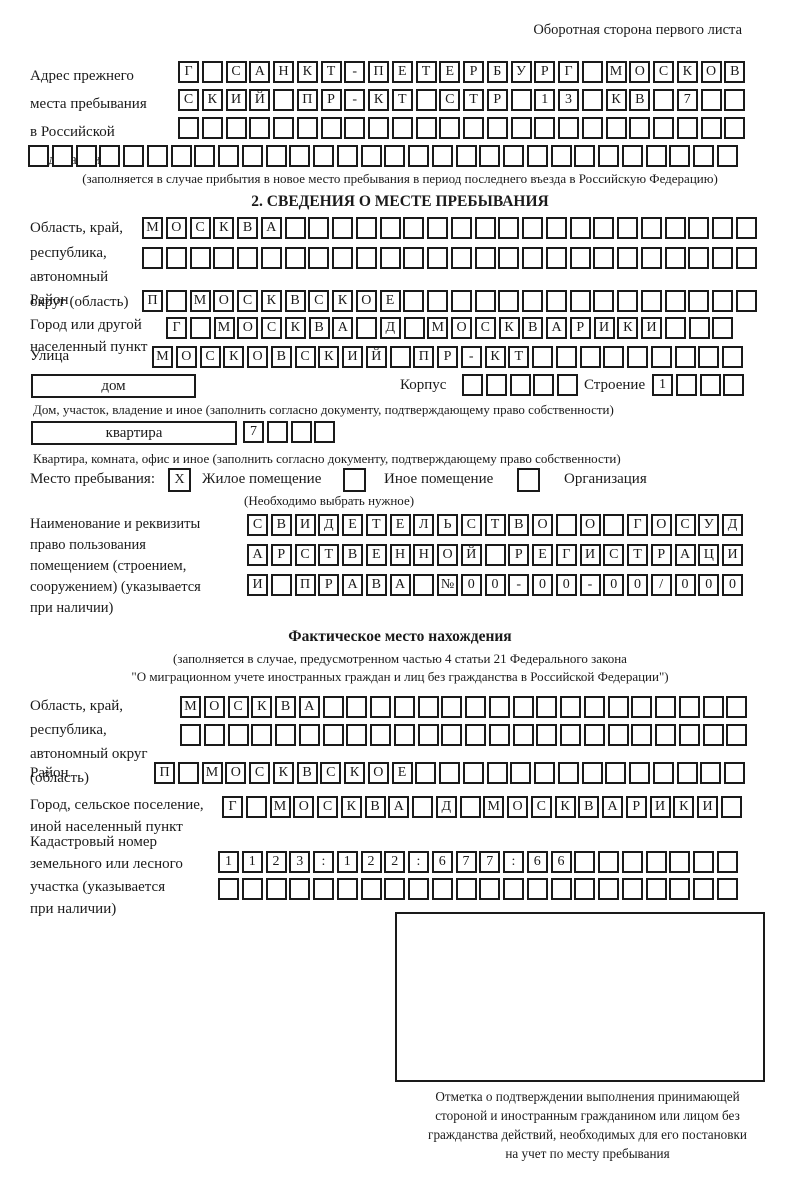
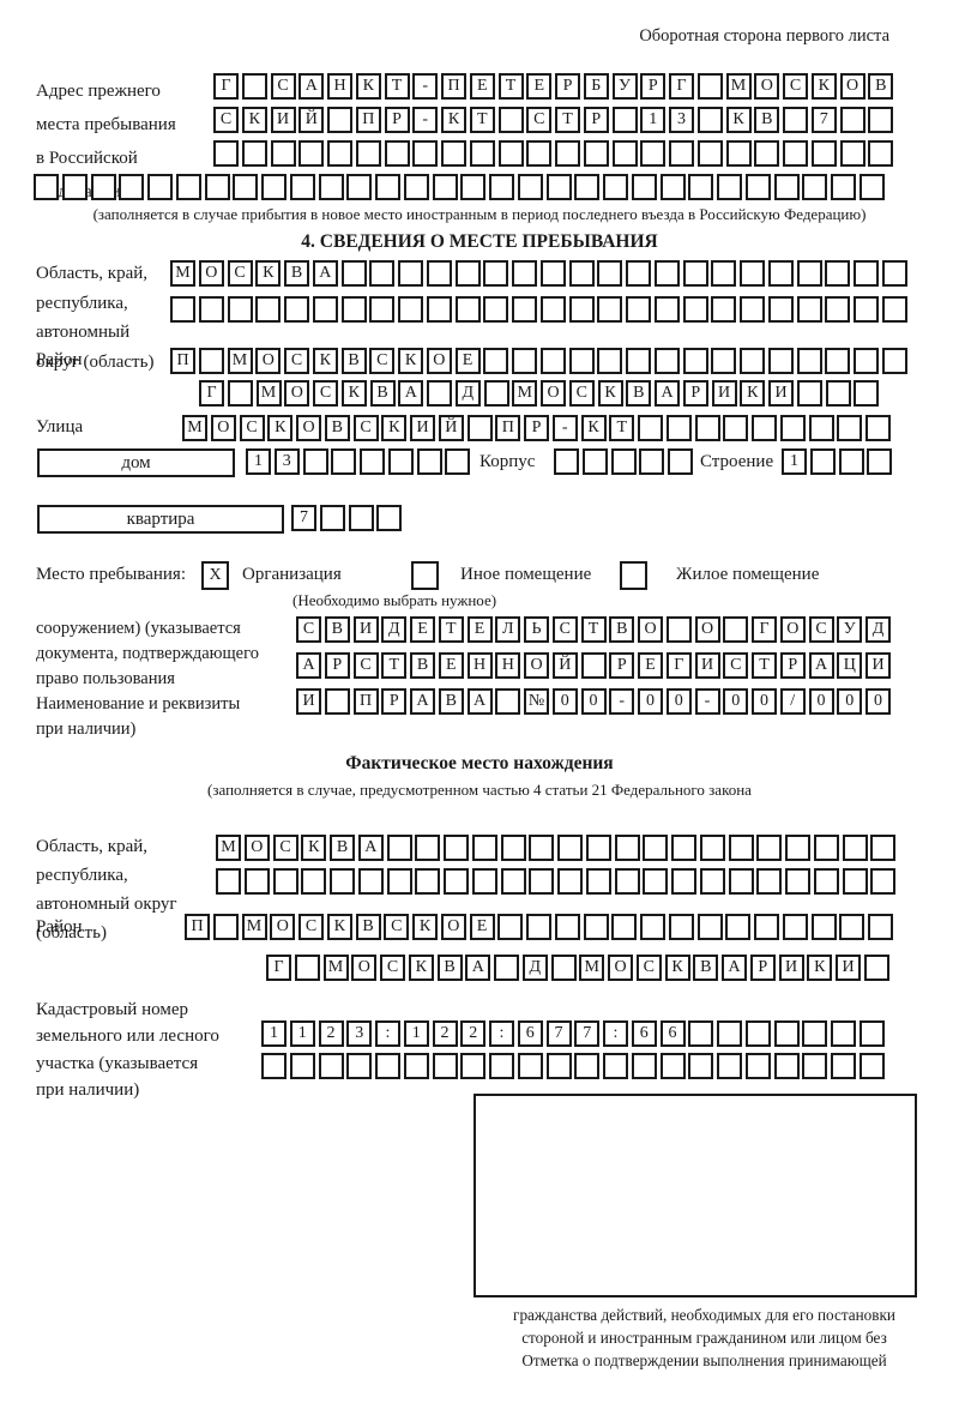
  Оборотная сторона первого листа
  Адрес прежнего
  места пребывания
  в Российской
  Г С А Н К Т - П Е Т Е Р Б У Р Г М О С К О В
  С К И Й П Р - К Т С Т Р 1 3 К В 7
- (заполняется в случае прибытия в новое место пребывания в период последнего въезда в Российскую Федерацию)
+ (заполняется в случае прибытия в новое место иностранным в период последнего въезда в Российскую Федерацию)
- 2. СВЕДЕНИЯ О МЕСТЕ ПРЕБЫВАНИЯ
+ 4. СВЕДЕНИЯ О МЕСТЕ ПРЕБЫВАНИЯ
  Область, край,
  республика,
  автономный
  округ (область)
  М О С К В А
  Район
  П М О С К В С К О Е
- Город или другой
- населенный пункт
  Г М О С К В А Д М О С К В А Р И К И
  Улица
  М О С К О В С К И Й П Р - К Т
  дом
+ 1 3
  Корпус
  Строение
  1
- Дом, участок, владение и иное (заполнить согласно документу, подтверждающему право собственности)
  квартира
  7
- Квартира, комната, офис и иное (заполнить согласно документу, подтверждающему право собственности)
  Место пребывания:
  X
- Жилое помещение
+ Организация
  Иное помещение
- Организация
+ Жилое помещение
  (Необходимо выбрать нужное)
- Наименование и реквизиты
+ сооружением) (указывается
+ документа, подтверждающего
  право пользования
- помещением (строением,
- сооружением) (указывается
+ Наименование и реквизиты
  при наличии)
  С В И Д Е Т Е Л Ь С Т В О О Г О С У Д
  А Р С Т В Е Н Н О Й Р Е Г И С Т Р А Ц И
  И П Р А В А № 0 0 - 0 0 - 0 0 / 0 0 0
  Фактическое место нахождения
  (заполняется в случае, предусмотренном частью 4 статьи 21 Федерального закона
- "О миграционном учете иностранных граждан и лиц без гражданства в Российской Федерации")
  Область, край,
  республика,
  автономный округ
  (область)
  М О С К В А
  Район
  П М О С К В С К О Е
- Город, сельское поселение,
- иной населенный пункт
  Г М О С К В А Д М О С К В А Р И К И
  Кадастровый номер
  земельного или лесного
  участка (указывается
  при наличии)
  1 1 2 3 : 1 2 2 : 6 7 7 : 6 6
- Отметка о подтверждении выполнения принимающей
+ гражданства действий, необходимых для его постановки
  стороной и иностранным гражданином или лицом без
- гражданства действий, необходимых для его постановки
+ Отметка о подтверждении выполнения принимающей
- на учет по месту пребывания
